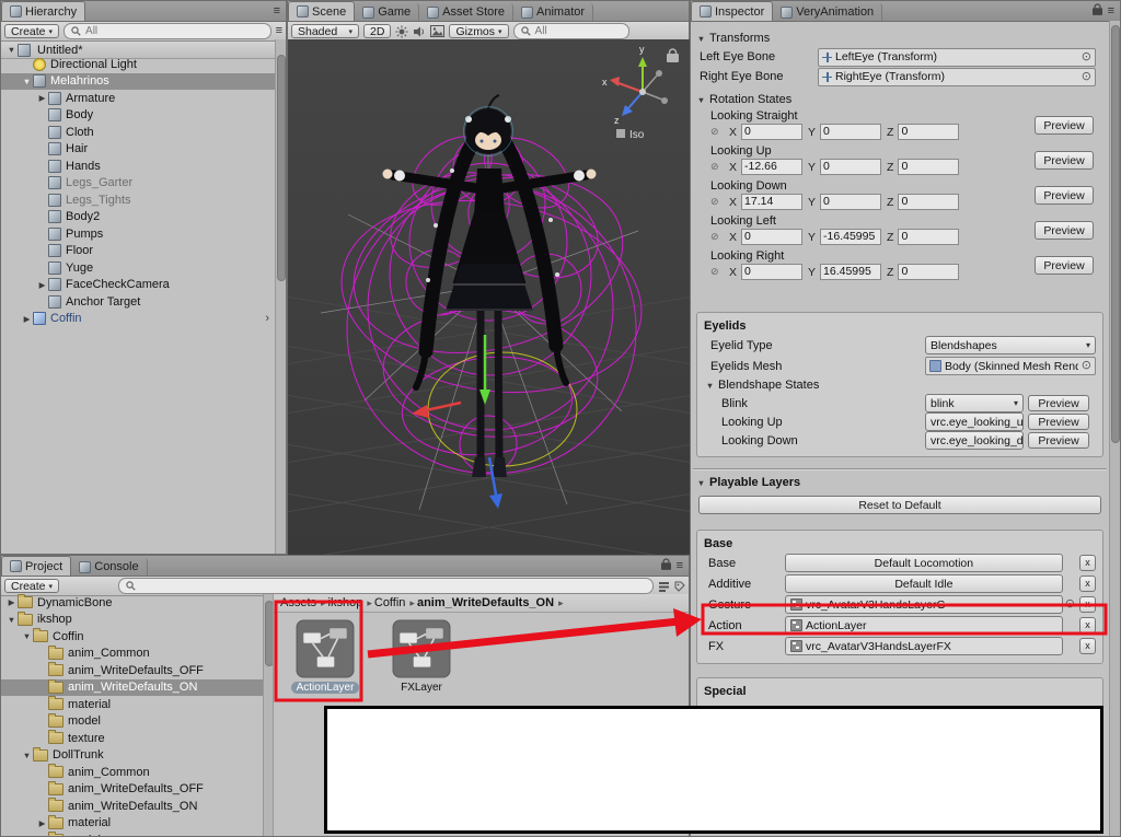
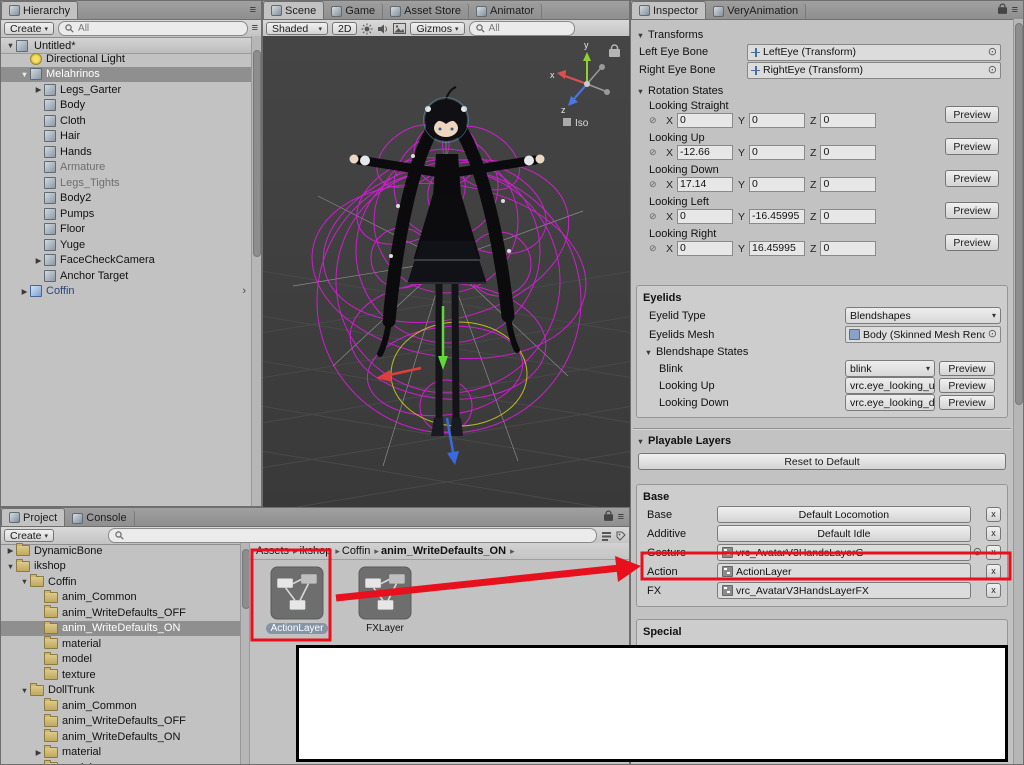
  Hierarchy
  ≡
  Create
  All
  ≡
  ▼
  Untitled*
  Directional Light
  ▼
  Melahrinos
  ▶
- Armature
+ Legs_Garter
  Body
  Cloth
  Hair
  Hands
- Legs_Garter
+ Armature
  Legs_Tights
  Body2
  Pumps
  Floor
  Yuge
  ▶
  FaceCheckCamera
  Anchor Target
  ▶
  Coffin
  ›
  Scene
  Game
  Asset Store
  Animator
  Shaded
  2D
  Gizmos
  All
  y
  x
  z
  Iso
  Inspector
  VeryAnimation
  ≡
  ▼
  Transforms
  Left Eye Bone
  LeftEye (Transform)
  ⊙
  Right Eye Bone
  RightEye (Transform)
  ⊙
  ▼
  Rotation States
  Looking Straight
  ⊘
  X
  0
  Y
  0
  Z
  0
  Preview
  Looking Up
  ⊘
  X
  -12.66
  Y
  0
  Z
  0
  Preview
  Looking Down
  ⊘
  X
  17.14
  Y
  0
  Z
  0
  Preview
  Looking Left
  ⊘
  X
  0
  Y
  -16.45995
  Z
  0
  Preview
  Looking Right
  ⊘
  X
  0
  Y
  16.45995
  Z
  0
  Preview
  Eyelids
  Eyelid Type
  Blendshapes
  ▾
  Eyelids Mesh
  Body (Skinned Mesh Ren
  ⊙
  ▼
  Blendshape States
  Blink
  blink
  ▾
  Preview
  Looking Up
  vrc.eye_looking_u
  Preview
  Looking Down
  vrc.eye_looking_d
  Preview
  ▼
  Playable Layers
  Reset to Default
  Base
  Base
  Default Locomotion
  x
  Additive
  Default Idle
  x
  Action
  ActionLayer
  x
  FX
  vrc_AvatarV3HandsLayerFX
  x
  Special
  Project
  Console
  ≡
  Create
  ▶
  DynamicBone
  ▼
  ikshop
  ▼
  Coffin
  anim_Common
  anim_WriteDefaults_OFF
  anim_WriteDefaults_ON
  material
  model
  texture
  ▼
  DollTrunk
  anim_Common
  anim_WriteDefaults_OFF
  anim_WriteDefaults_ON
  ▶
  material
  ▸
  Coffin
  ▸
  anim_WriteDefaults_ON
  ▸
  ActionLayer
  FXLayer
